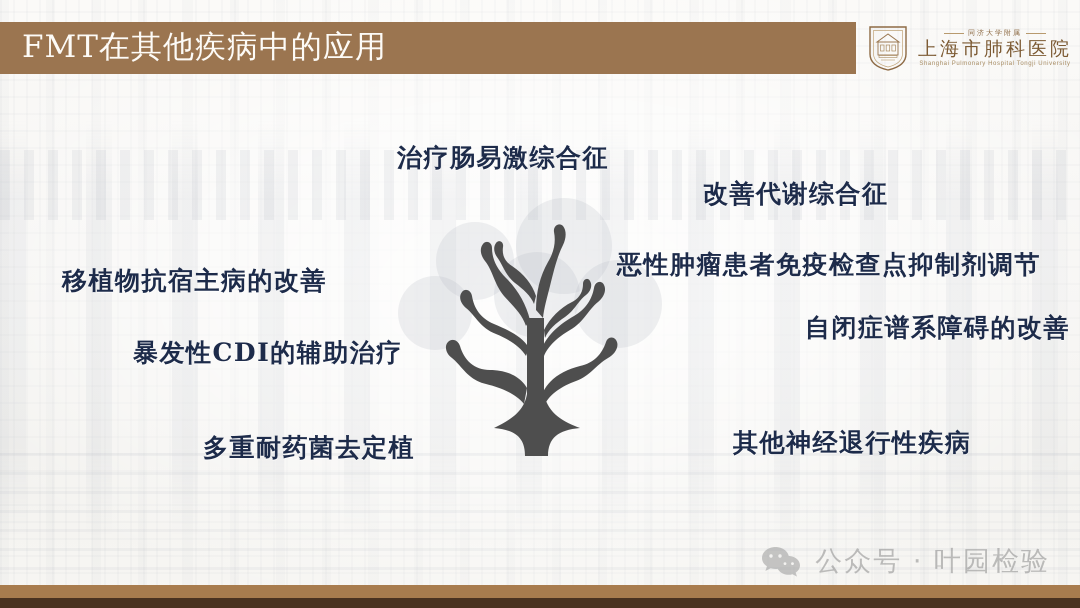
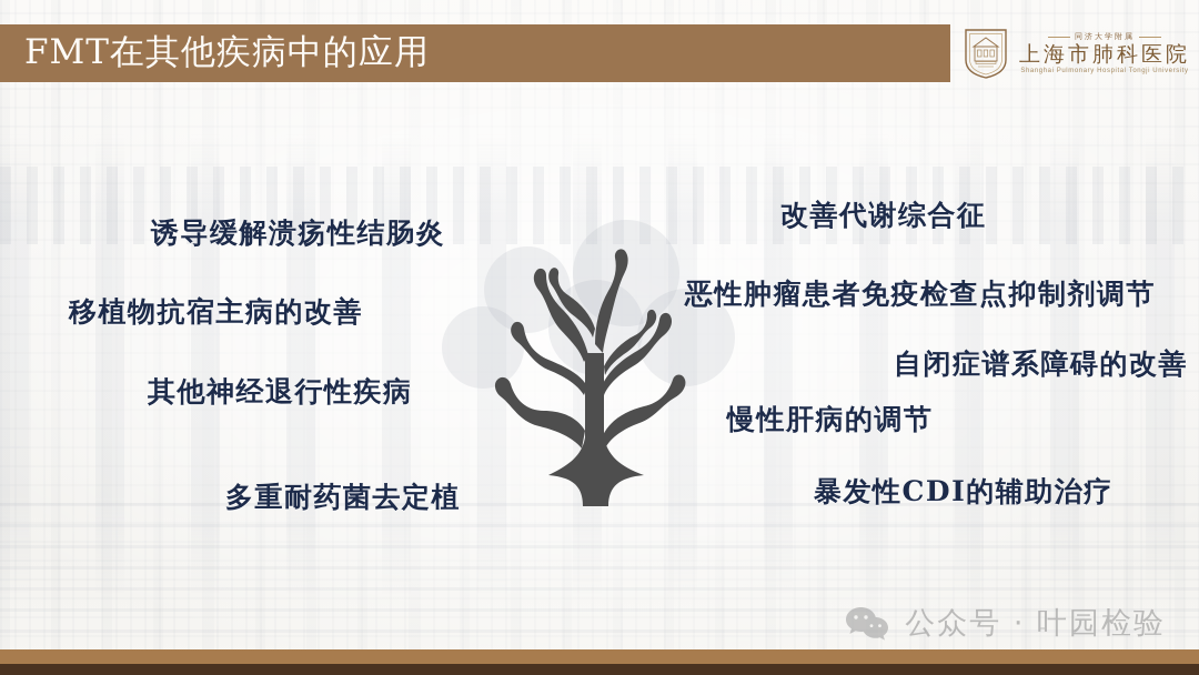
  FMT在其他疾病中的应用
  同济大学附属
  上海市肺科医院
- 治疗肠易激综合征
  改善代谢综合征
+ 诱导缓解溃疡性结肠炎
  恶性肿瘤患者免疫检查点抑制剂调节
  移植物抗宿主病的改善
  自闭症谱系障碍的改善
- 暴发性CDI的辅助治疗
+ 其他神经退行性疾病
+ 慢性肝病的调节
  多重耐药菌去定植
- 其他神经退行性疾病
+ 暴发性CDI的辅助治疗
  公众号 · 叶园检验
